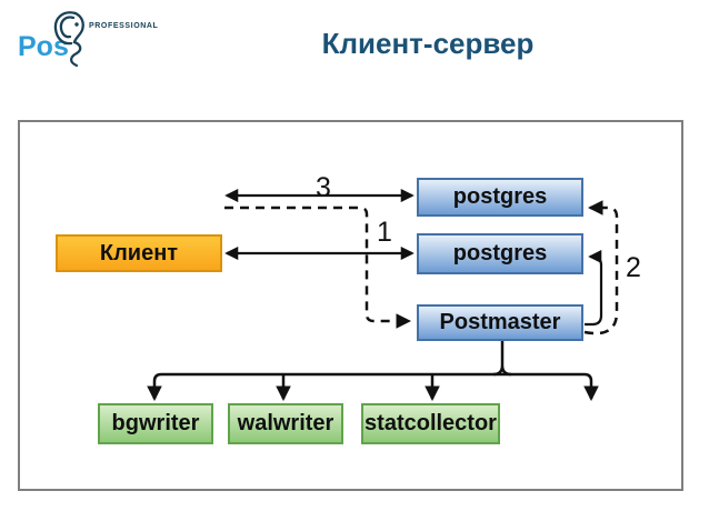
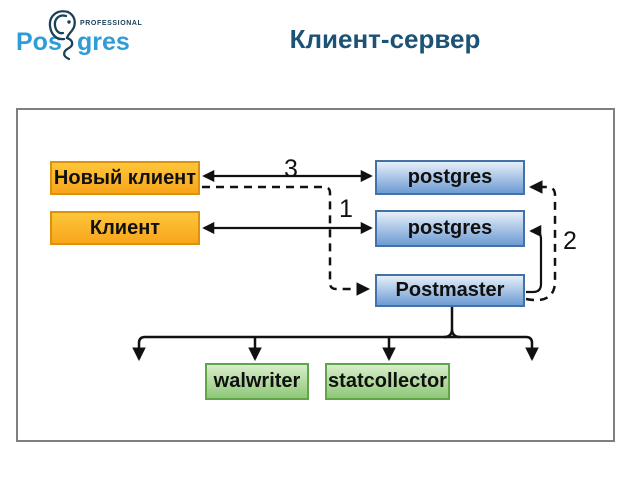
  Pos
+ gres
  Клиент-сервер
  3
  1
  2
+ Новый клиент
  Клиент
  postgres
  postgres
  Postmaster
- bgwriter
  walwriter
  statcollector
